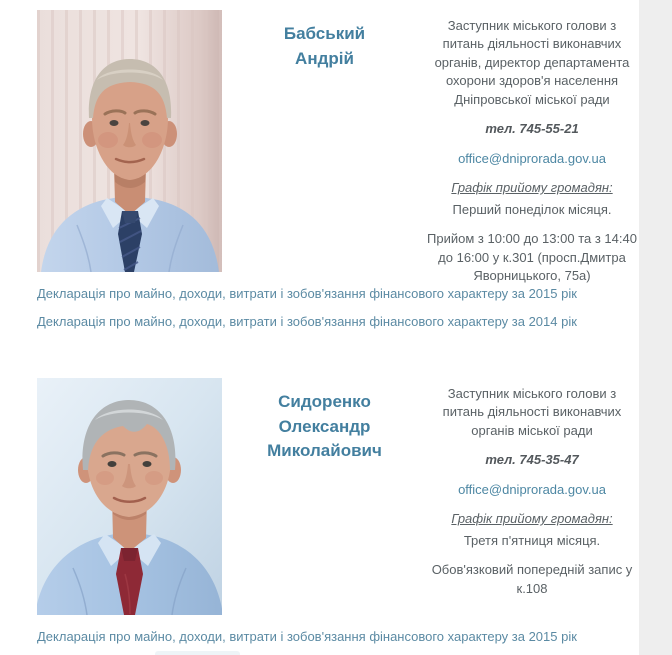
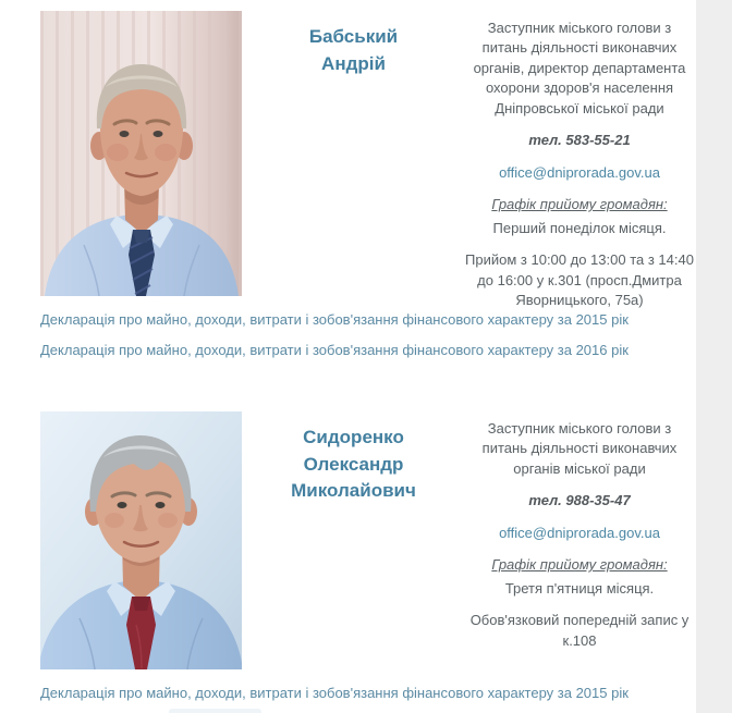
  Бабський
  Андрій
  Заступник міського голови з питань діяльності виконавчих органів, директор департамента охорони здоров'я населення Дніпровської міської ради
- тел. 745-55-21
+ тел. 583-55-21
  office@dniprorada.gov.ua
  Графік прийому громадян:
  Перший понеділок місяця.
  Прийом з 10:00 до 13:00 та з 14:40 до 16:00 у к.301 (просп.Дмитра Яворницького, 75а)
  Декларація про майно, доходи, витрати і зобов'язання фінансового характеру за 2015 рік
- Декларація про майно, доходи, витрати і зобов'язання фінансового характеру за 2014 рік
+ Декларація про майно, доходи, витрати і зобов'язання фінансового характеру за 2016 рік
  Сидоренко
  Олександр
  Миколайович
  Заступник міського голови з питань діяльності виконавчих органів міської ради
- тел. 745-35-47
+ тел. 988-35-47
  office@dniprorada.gov.ua
  Графік прийому громадян:
  Третя п'ятниця місяця.
  Обов'язковий попередній запис у к.108
  Декларація про майно, доходи, витрати і зобов'язання фінансового характеру за 2015 рік
